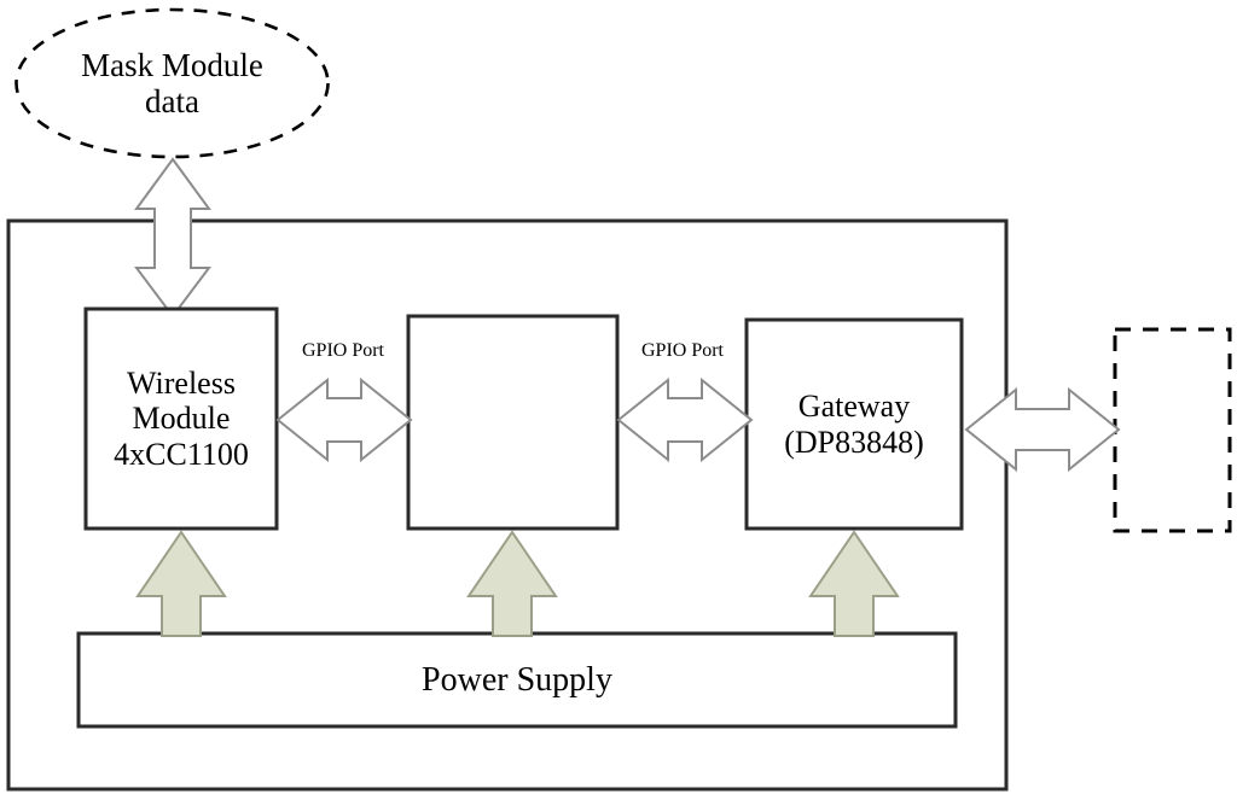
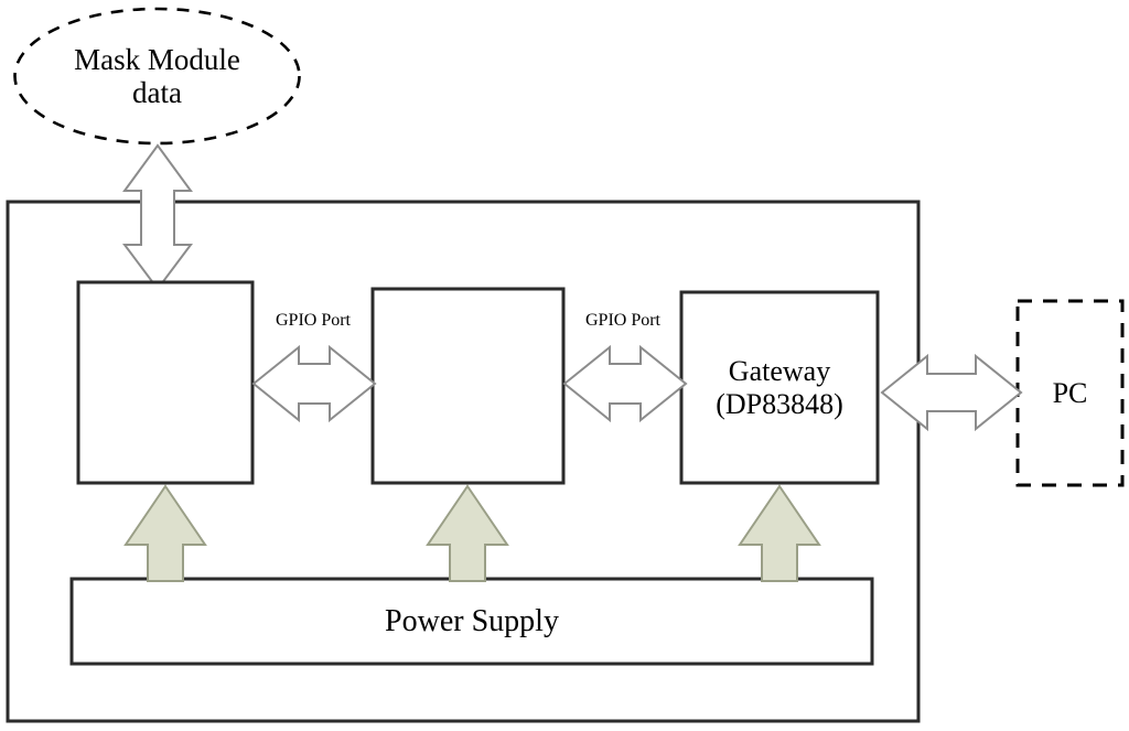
  Mask Module
  data
- Wireless
- Module
- 4xCC1100
  Gateway
  (DP83848)
+ PC
  Power Supply
  GPIO Port
  GPIO Port
